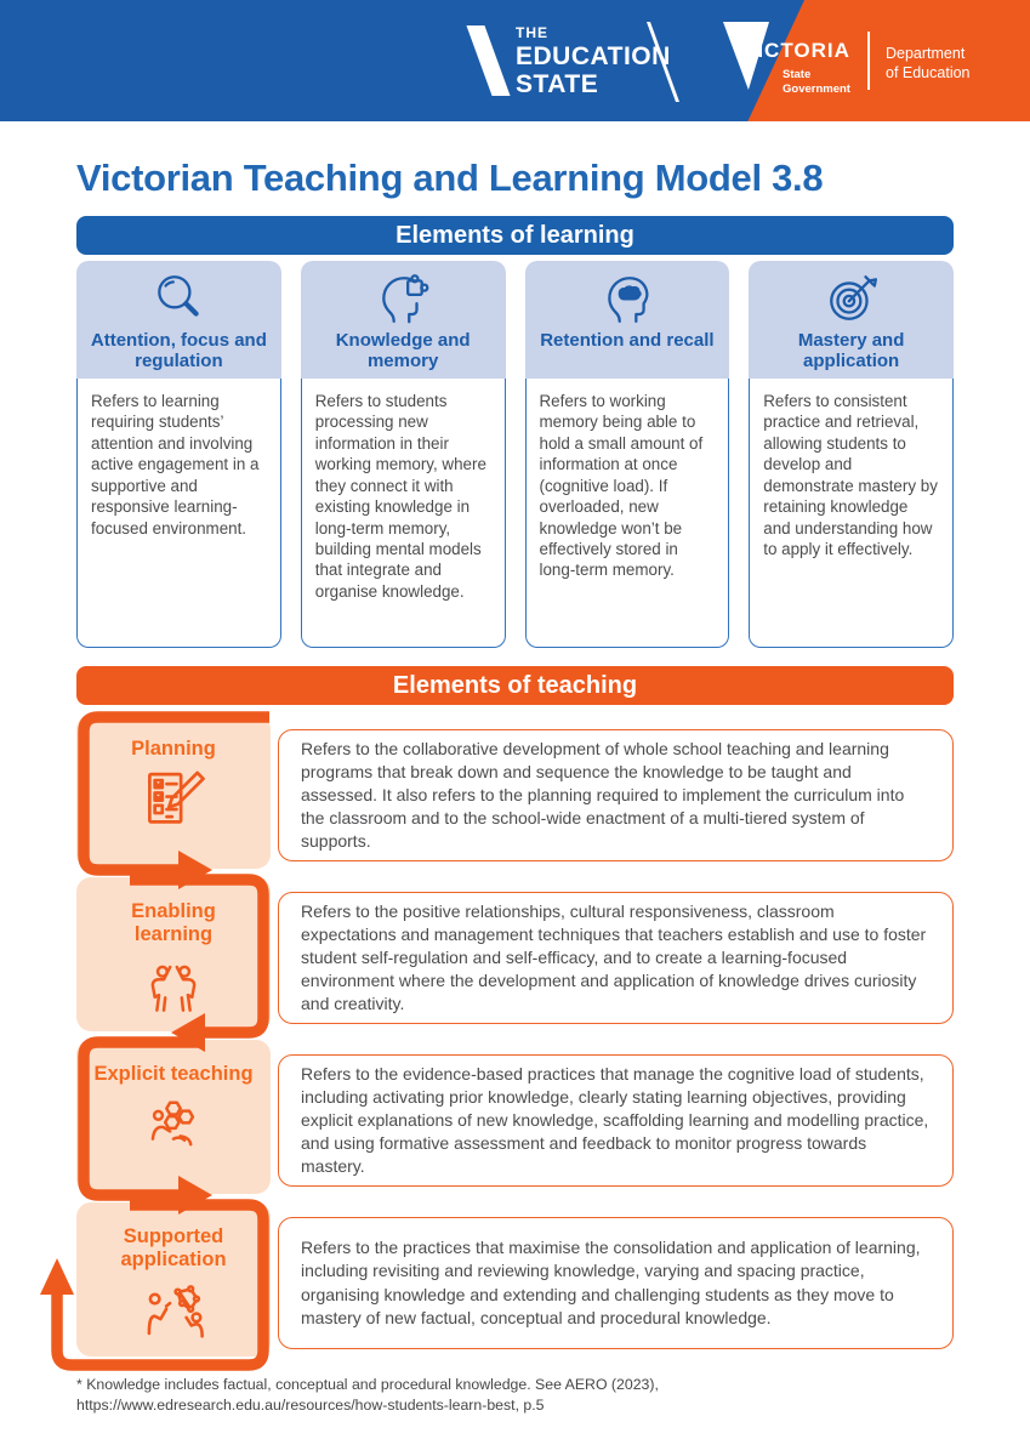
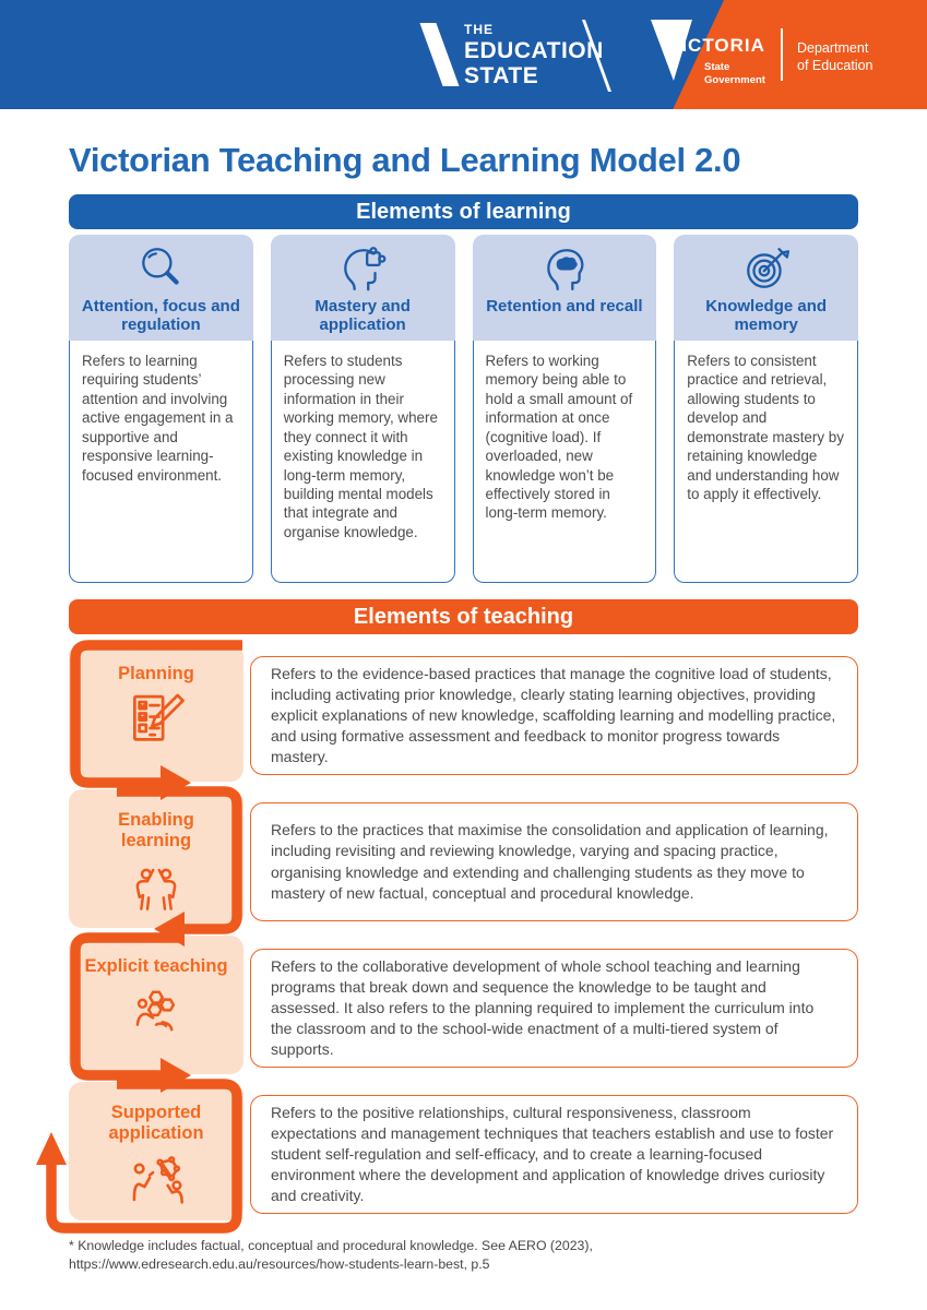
  THE
  EDUCATIO
  STATE
  VICTORIA
  State
  Government
  Department
  of Education
- Victorian Teaching and Learning Model 3.8
+ Victorian Teaching and Learning Model 2.0
  Elements of learning
  Attention, focus and regulation
  Refers to learning requiring students’ attention and involving active engagement in a supportive and responsive learning-focused environment.
- Knowledge and memory
+ Mastery and application
  Refers to students processing new information in their working memory, where they connect it with existing knowledge in long-term memory, building mental models that integrate and organise knowledge.
  Retention and recall
  Refers to working memory being able to hold a small amount of information at once (cognitive load). If overloaded, new knowledge won’t be effectively stored in long-term memory.
- Mastery and application
+ Knowledge and memory
  Refers to consistent practice and retrieval, allowing students to develop and demonstrate mastery by retaining knowledge and understanding how to apply it effectively.
  Elements of teaching
  Planning
- Refers to the collaborative development of whole school teaching and learning programs that break down and sequence the knowledge to be taught and assessed. It also refers to the planning required to implement the curriculum into the classroom and to the school-wide enactment of a multi-tiered system of supports.
+ Refers to the evidence-based practices that manage the cognitive load of students, including activating prior knowledge, clearly stating learning objectives, providing explicit explanations of new knowledge, scaffolding learning and modelling practice, and using formative assessment and feedback to monitor progress towards mastery.
  Enabling learning
- Refers to the positive relationships, cultural responsiveness, classroom expectations and management techniques that teachers establish and use to foster student self-regulation and self-efficacy, and to create a learning-focused environment where the development and application of knowledge drives curiosity and creativity.
+ Refers to the practices that maximise the consolidation and application of learning, including revisiting and reviewing knowledge, varying and spacing practice, organising knowledge and extending and challenging students as they move to mastery of new factual, conceptual and procedural knowledge.
  Explicit teaching
- Refers to the evidence-based practices that manage the cognitive load of students, including activating prior knowledge, clearly stating learning objectives, providing explicit explanations of new knowledge, scaffolding learning and modelling practice, and using formative assessment and feedback to monitor progress towards mastery.
+ Refers to the collaborative development of whole school teaching and learning programs that break down and sequence the knowledge to be taught and assessed. It also refers to the planning required to implement the curriculum into the classroom and to the school-wide enactment of a multi-tiered system of supports.
  Supported application
- Refers to the practices that maximise the consolidation and application of learning, including revisiting and reviewing knowledge, varying and spacing practice, organising knowledge and extending and challenging students as they move to mastery of new factual, conceptual and procedural knowledge.
+ Refers to the positive relationships, cultural responsiveness, classroom expectations and management techniques that teachers establish and use to foster student self-regulation and self-efficacy, and to create a learning-focused environment where the development and application of knowledge drives curiosity and creativity.
  * Knowledge includes factual, conceptual and procedural knowledge. See AERO (2023), https://www.edresearch.edu.au/resources/how-students-learn-best, p.5
